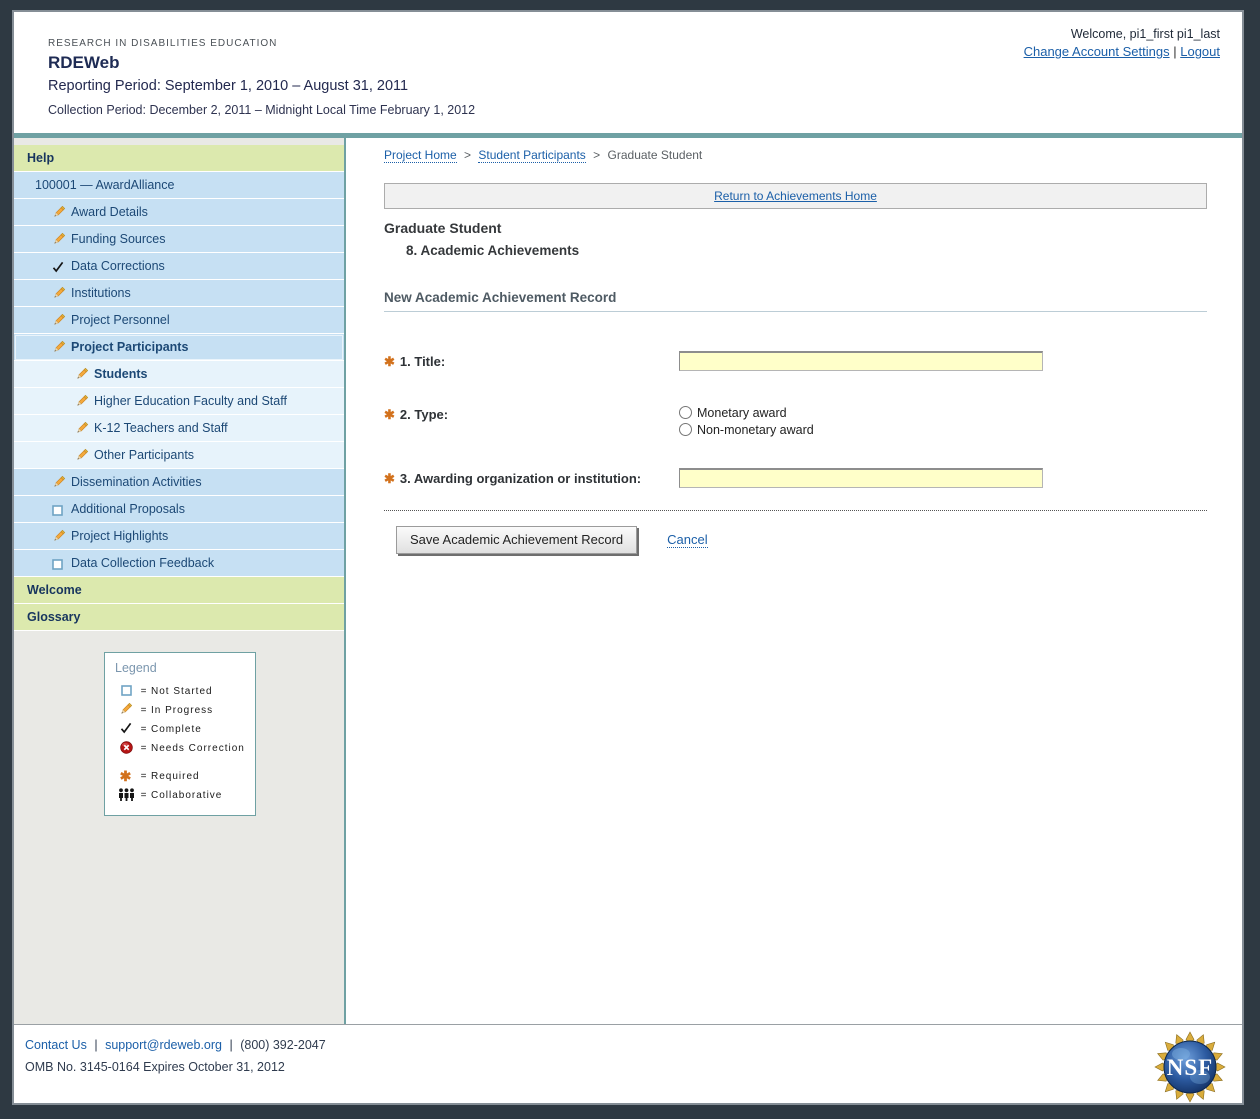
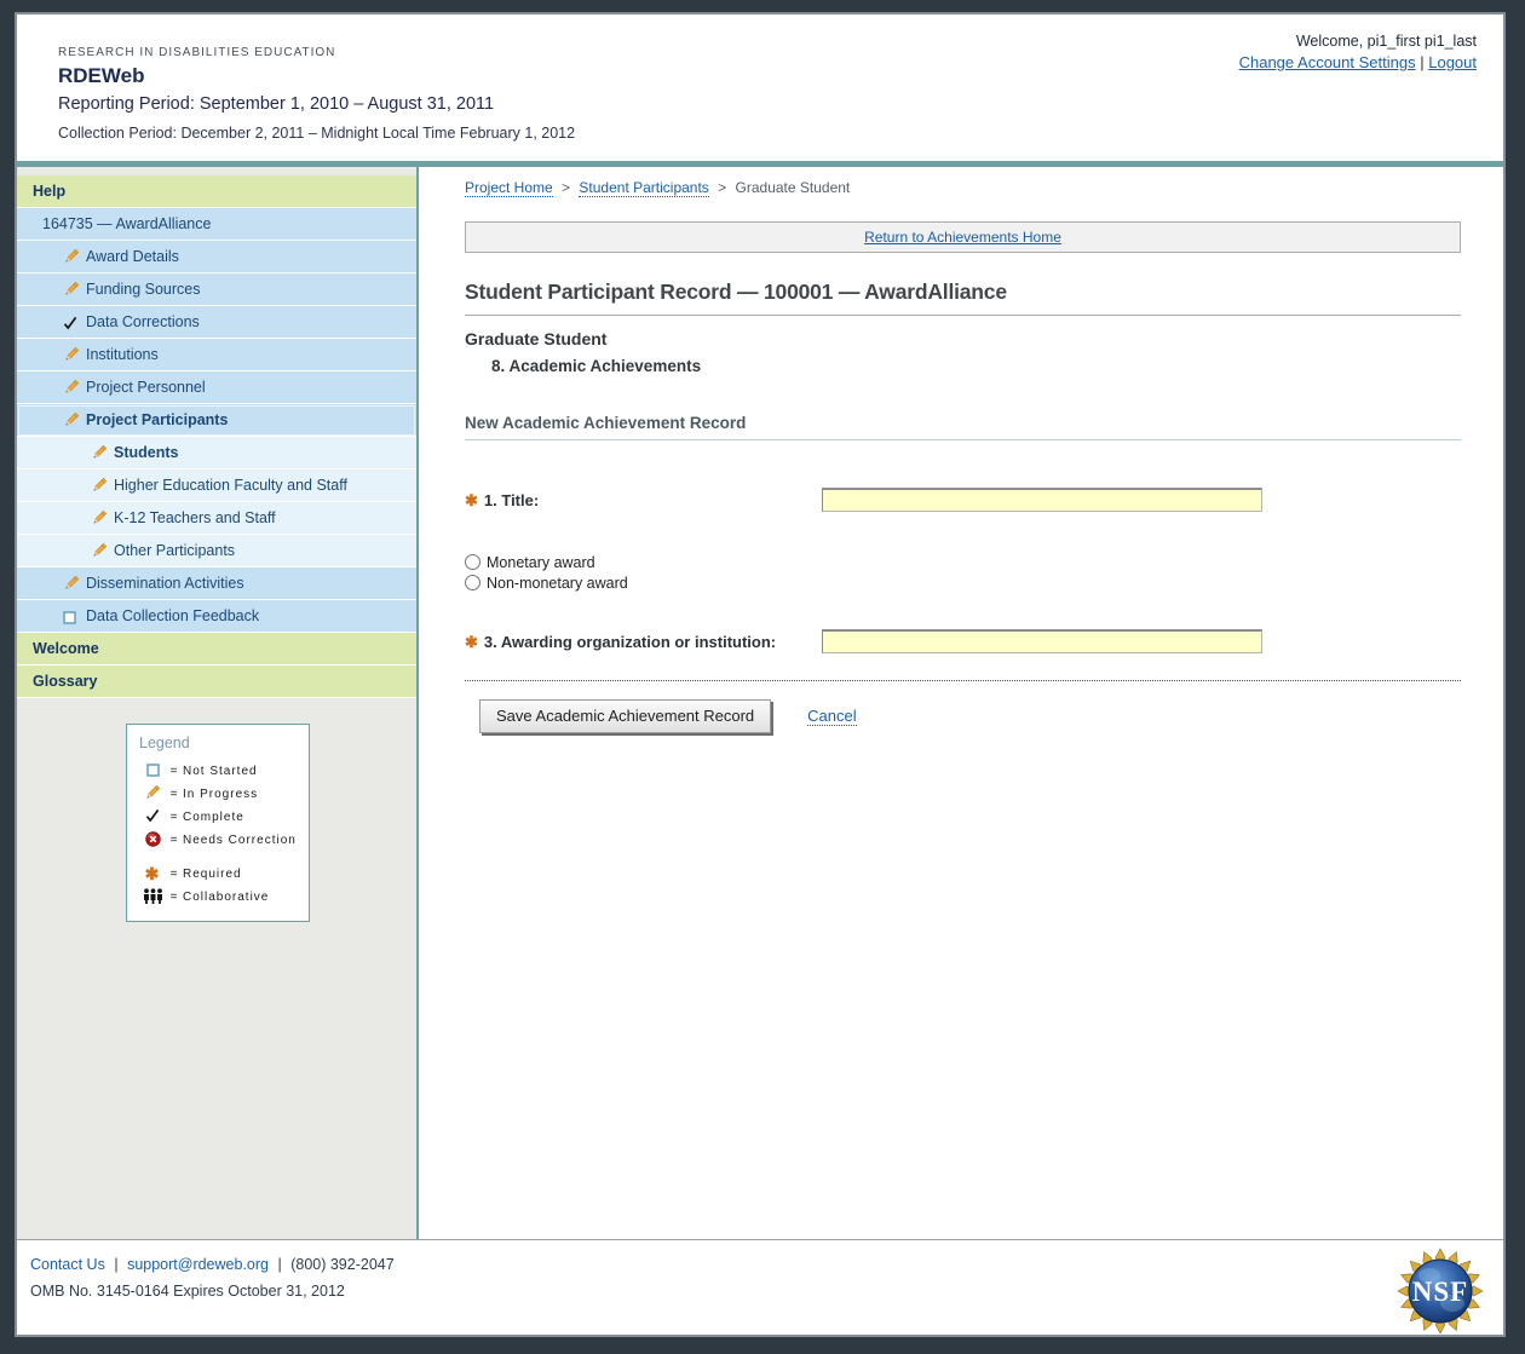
  RESEARCH IN DISABILITIES EDUCATION
  RDEWeb
  Reporting Period: September 1, 2010 – August 31, 2011
  Collection Period: December 2, 2011 – Midnight Local Time February 1, 2012
  Welcome, pi1_first pi1_last
  Change Account Settings | Logout
  Help
- 100001 — AwardAlliance
+ 164735 — AwardAlliance
  Award Details
  Funding Sources
  Data Corrections
  Institutions
  Project Personnel
  Project Participants
  Students
  Higher Education Faculty and Staff
  K-12 Teachers and Staff
  Other Participants
  Dissemination Activities
- Additional Proposals
- Project Highlights
  Data Collection Feedback
  Welcome
  Glossary
  Legend
  =
  Not Started
  =
  In Progress
  =
  Complete
  =
  Needs Correction
  ✱
  =
  Required
  =
  Collaborative
  Project Home > Student Participants > Graduate Student
  Return to Achievements Home
+ Student Participant Record — 100001 — AwardAlliance
  Graduate Student
  8. Academic Achievements
  New Academic Achievement Record
  ✱ 1. Title:
- ✱ 2. Type:
  Monetary award
  Non-monetary award
  ✱ 3. Awarding organization or institution:
  Save Academic Achievement Record
  Cancel
  Contact Us | support@rdeweb.org | (800) 392-2047
  OMB No. 3145-0164 Expires October 31, 2012
  NSF
